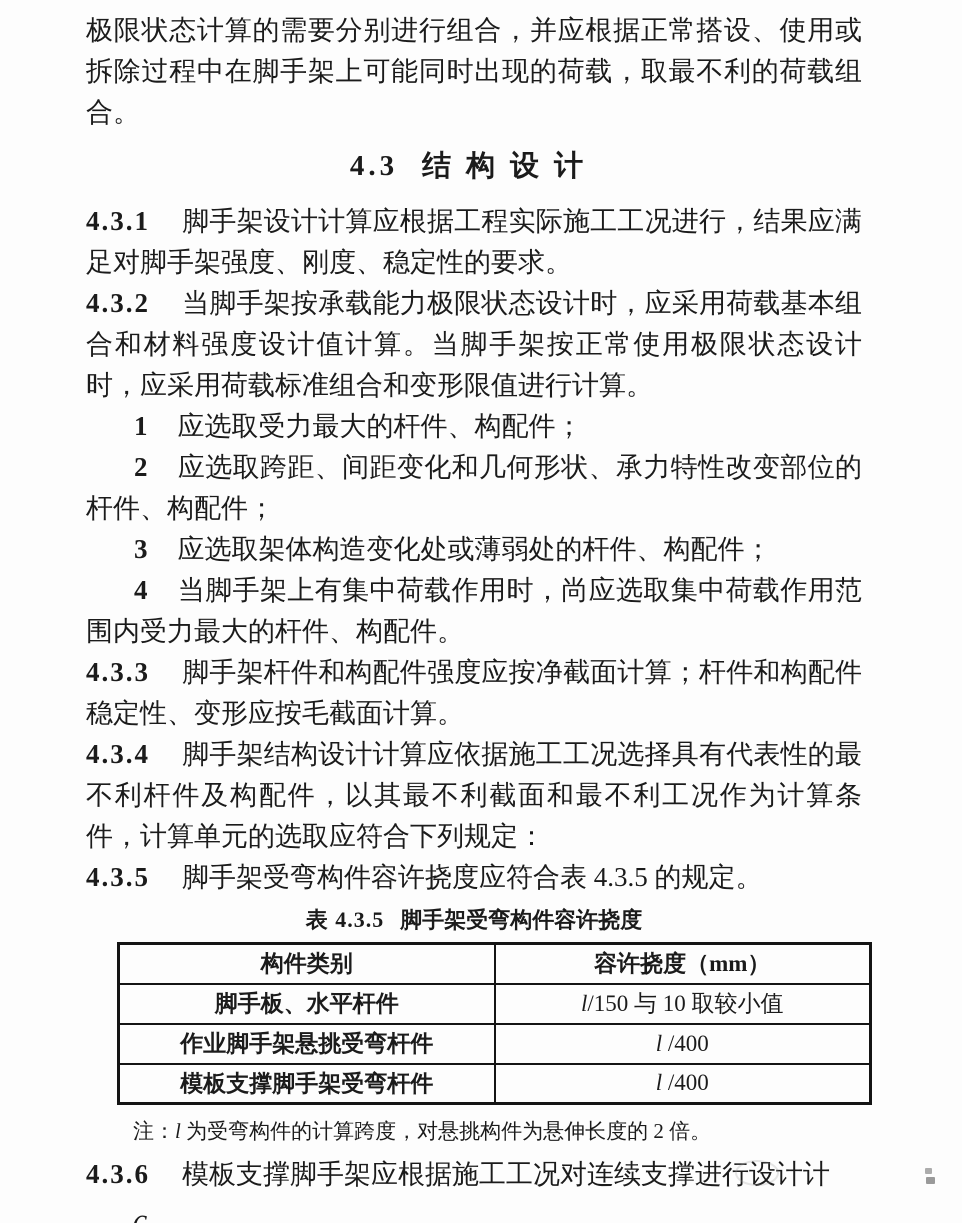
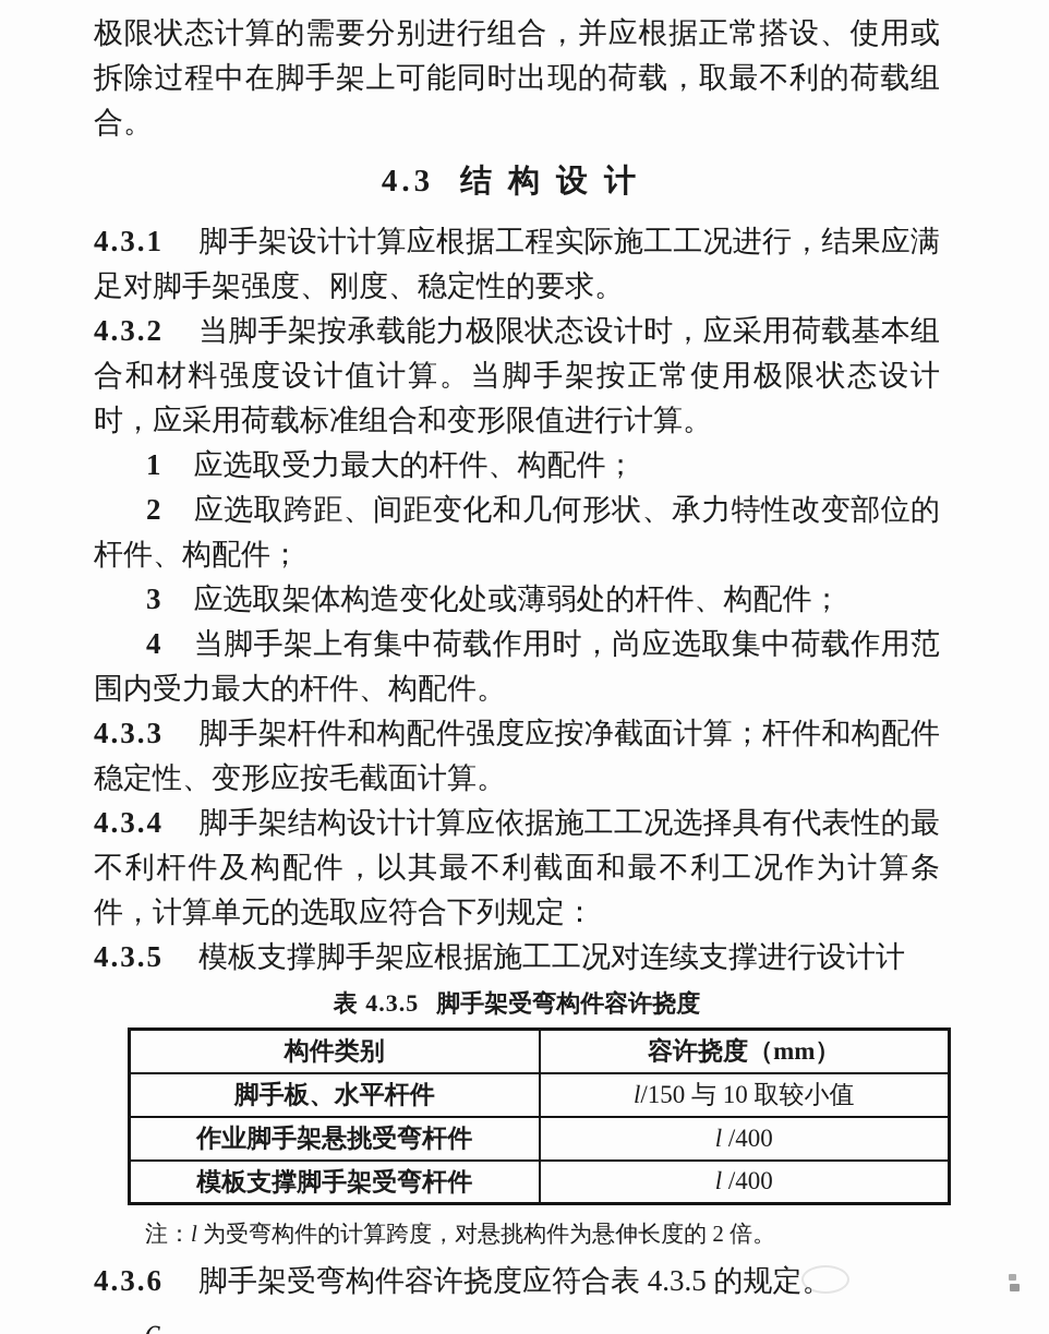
  极限状态计算的需要分别进行组合，并应根据正常搭设、使用或拆除过程中在脚手架上可能同时出现的荷载，取最不利的荷载组合。
  4.3 结构设计
  4.3.1 脚手架设计计算应根据工程实际施工工况进行，结果应满足对脚手架强度、刚度、稳定性的要求。
  4.3.2 当脚手架按承载能力极限状态设计时，应采用荷载基本组合和材料强度设计值计算。当脚手架按正常使用极限状态设计时，应采用荷载标准组合和变形限值进行计算。
  1 应选取受力最大的杆件、构配件；
  2 应选取跨距、间距变化和几何形状、承力特性改变部位的杆件、构配件；
  3 应选取架体构造变化处或薄弱处的杆件、构配件；
  4 当脚手架上有集中荷载作用时，尚应选取集中荷载作用范围内受力最大的杆件、构配件。
  4.3.3 脚手架杆件和构配件强度应按净截面计算；杆件和构配件稳定性、变形应按毛截面计算。
  4.3.4 脚手架结构设计计算应依据施工工况选择具有代表性的最不利杆件及构配件，以其最不利截面和最不利工况作为计算条件，计算单元的选取应符合下列规定：
- 4.3.5 脚手架受弯构件容许挠度应符合表 4.3.5 的规定。
+ 4.3.5 模板支撑脚手架应根据施工工况对连续支撑进行设计计
  表 4.3.5 脚手架受弯构件容许挠度
  构件类别	容许挠度（mm）
  脚手板、水平杆件	l/150 与 10 取较小值
  作业脚手架悬挑受弯杆件	l /400
  模板支撑脚手架受弯杆件	l /400
  注：l 为受弯构件的计算跨度，对悬挑构件为悬伸长度的 2 倍。
- 4.3.6 模板支撑脚手架应根据施工工况对连续支撑进行设计计
+ 4.3.6 脚手架受弯构件容许挠度应符合表 4.3.5 的规定。
